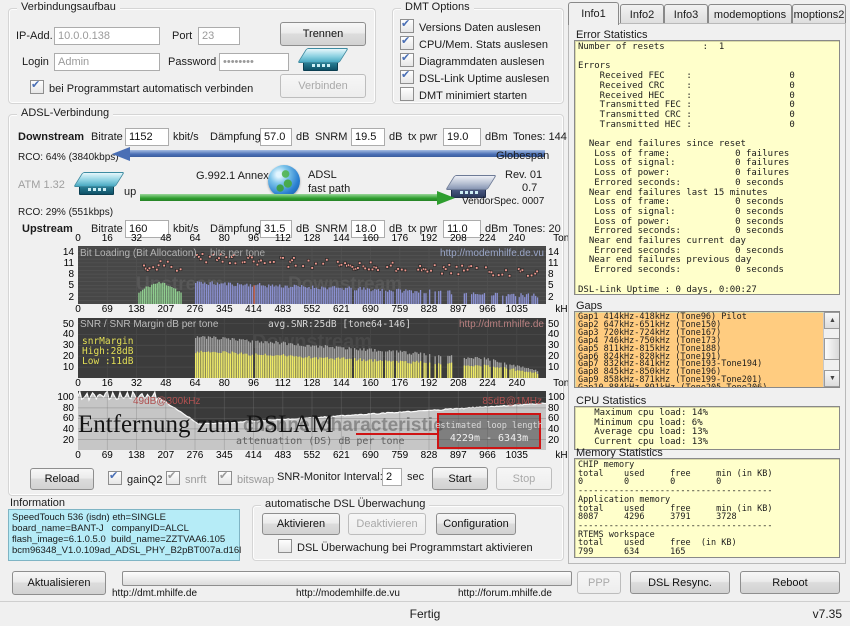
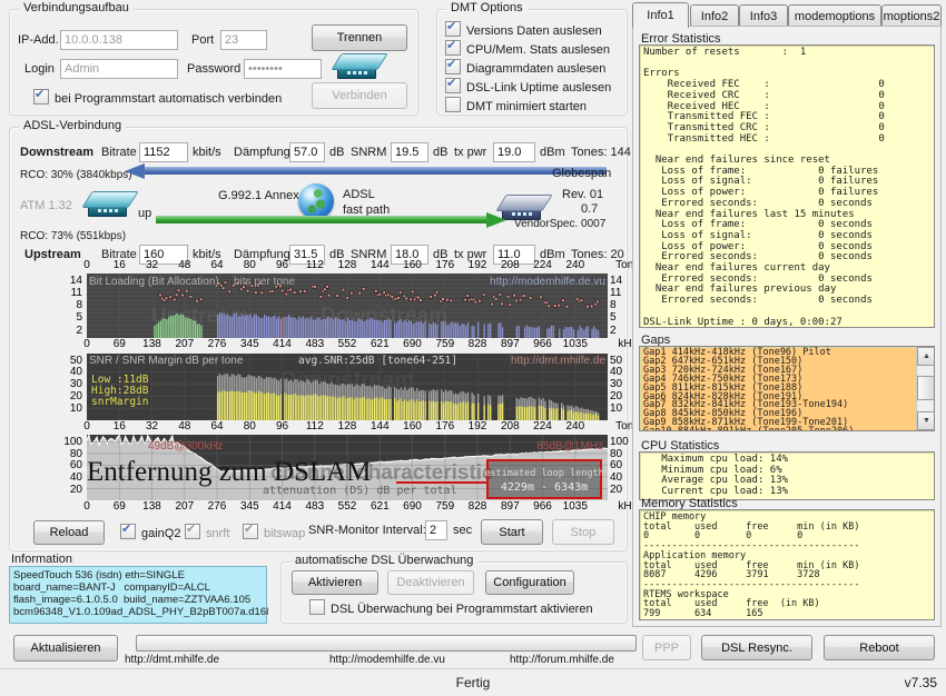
  Verbindungsaufbau
  IP-Add.
  10.0.0.138
  Port
  23
  Login
  Admin
  Password
  ••••••••
  bei Programmstart automatisch verbinden
  Trennen
  Verbinden
  DMT Options
  Versions Daten auslesen
  CPU/Mem. Stats auslesen
  Diagrammdaten auslesen
  DSL-Link Uptime auslesen
  DMT minimiert starten
  ADSL-Verbindung
  Downstream
  Bitrate
  1152
  kbit/s
  Dämpfung
  57.0
  dB
  SNRM
  19.5
  dB
  tx pwr
  19.0
  dBm
  Tones: 144
- RCO: 64% (3840kbps)
+ RCO: 30% (3840kbps)
  Globespan
  ATM 1.32
  up
  G.992.1 Annex
  ADSL
  fast path
  Rev. 01
  0.7
  VendorSpec. 0007
- RCO: 29% (551kbps)
+ RCO: 73% (551kbps)
  Upstream
  Bitrate
  160
  kbit/s
  Dämpfung
  31.5
  dB
  SNRM
  18.0
  dB
  tx pwr
  11.0
  dBm
  Tones: 20
  0
  16
  32
  48
  64
  80
  96
  112
  128
  144
  160
  176
  192
  208
  224
  240
  Ton
  Ustrem
  Downstream
  Bit Loading (Bit Allocation)
  bits per tone
  http://modemhilfe.de.vu
  0
  69
  138
  207
  276
  345
  414
  483
  552
  621
  690
  759
  828
  897
  966
  1035
  Downstream
  SNR / SNR Margin dB per tone
- avg.SNR:25dB [tone64-146]
+ avg.SNR:25dB [tone64-251]
  http://dmt.mhilfe.de
- snrMargin
+ Low :11dB
  High:28dB
- Low :11dB
+ snrMargin
  0
  16
  32
  48
  64
  80
  96
  112
  128
  144
  160
  176
  192
  208
  224
  240
  Ton
  channel characteristic
- attenuation (DS) dB per tone
+ attenuation (DS) dB per total
  49dB@300kHz
  85dB@1MHz
  Entfernung zum DSLAM
  estimated loop length
  4229m - 6343m
  0
  69
  138
  207
  276
  345
  414
  483
  552
  621
  690
  759
  828
  897
  966
  1035
  2
  2
  5
  5
  8
  8
  11
  11
  14
  14
  10
  10
  20
  20
  30
  30
  40
  40
  50
  50
  20
  20
  40
  40
  60
  60
  80
  80
  100
  100
  Reload
  gainQ2
  snrft
  bitswap
  SNR-Monitor Interval
  2
  sec
  Start
  Stop
  Information
  SpeedTouch 536 (isdn) eth=SINGLE
  board_name=BANT-J companyID=ALCL
  flash_image=6.1.0.5.0 build_name=ZZTVAA6.105
  bcm96348_V1.0.109ad_ADSL_PHY_B2pBT007a.d16l
  automatische DSL Überwachung
  Aktivieren
  Deaktivieren
  Configuration
  DSL Überwachung bei Programmstart aktivieren
  Aktualisieren
  http://dmt.mhilfe.de
  http://modemhilfe.de.vu
  http://forum.mhilfe.de
  PPP
  DSL Resync.
  Reboot
  Fertig
  v7.35
  Info1
  Info2
  Info3
  modemoptions
  moptions2
  Error Statistics
  Number of resets : 1
  Errors
  Received FEC : 0
  Received CRC : 0
  Received HEC : 0
  Transmitted FEC : 0
  Transmitted CRC : 0
  Transmitted HEC : 0
  Near end failures since reset
  Loss of frame: 0 failures
  Loss of signal: 0 failures
  Loss of power: 0 failures
  Errored seconds: 0 seconds
  Near end failures last 15 minutes
  Loss of frame: 0 seconds
  Loss of signal: 0 seconds
  Loss of power: 0 seconds
  Errored seconds: 0 seconds
  Near end failures current day
  Errored seconds: 0 seconds
  Near end failures previous day
  Errored seconds: 0 seconds
  DSL-Link Uptime : 0 days, 0:00:27
  Gaps
  Gap1 414kHz-418kHz (Tone96) Pilot
  Gap2 647kHz-651kHz (Tone150)
  Gap3 720kHz-724kHz (Tone167)
  Gap4 746kHz-750kHz (Tone173)
  Gap5 811kHz-815kHz (Tone188)
  Gap6 824kHz-828kHz (Tone191)
  Gap7 832kHz-841kHz (Tone193-Tone194)
  Gap8 845kHz-850kHz (Tone196)
  Gap9 858kHz-871kHz (Tone199-Tone201)
  CPU Statistics
  Maximum cpu load: 14%
  Minimum cpu load: 6%
  Average cpu load: 13%
  Current cpu load: 13%
  Memory Statistics
  CHIP memory
  total used free min (in KB)
  0 0 0 0
  --------------------------------------
  Application memory
  total used free min (in KB)
  8087 4296 3791 3728
  --------------------------------------
  RTEMS workspace
  total used free (in KB)
  799 634 165
